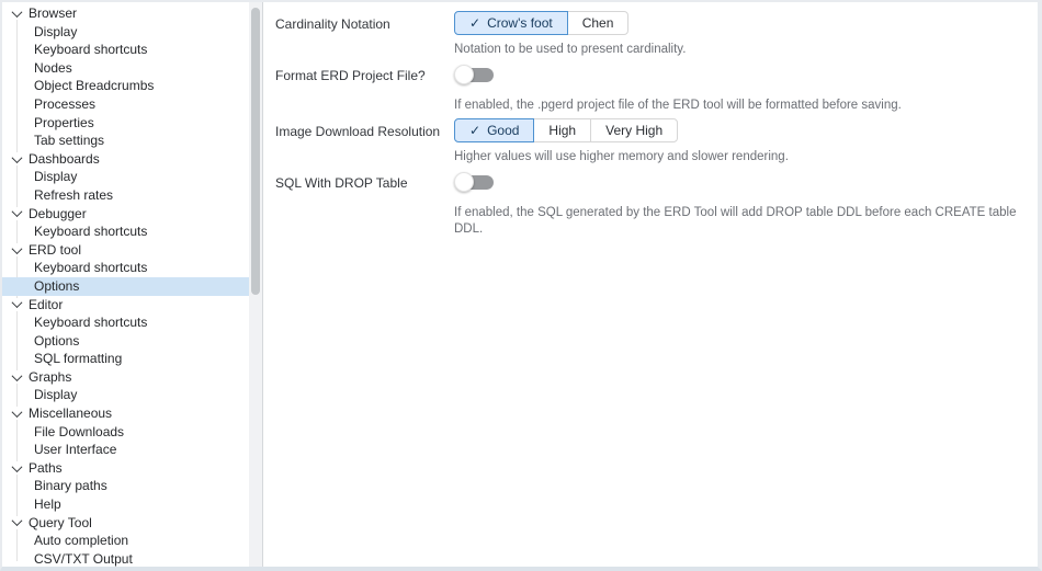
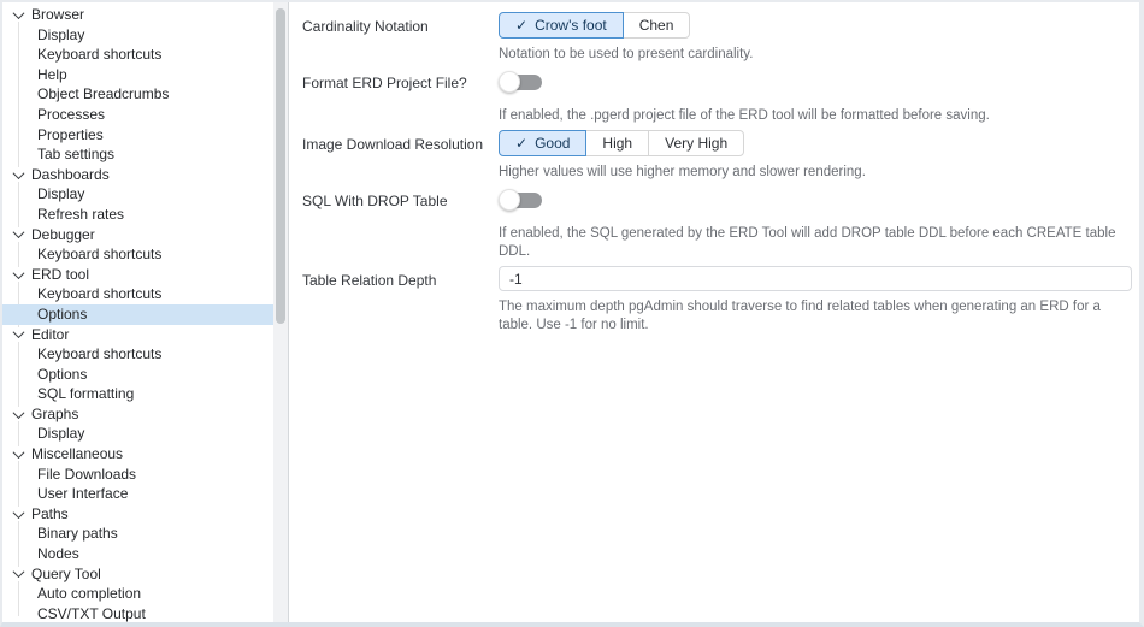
  Browser
  Display
  Keyboard shortcuts
- Nodes
+ Help
  Object Breadcrumbs
  Processes
  Properties
  Tab settings
  Dashboards
  Display
  Refresh rates
  Debugger
  Keyboard shortcuts
  ERD tool
  Keyboard shortcuts
  Options
  Editor
  Keyboard shortcuts
  Options
  SQL formatting
  Graphs
  Display
  Miscellaneous
  File Downloads
  User Interface
  Paths
  Binary paths
- Help
+ Nodes
  Query Tool
  Auto completion
  CSV/TXT Output
  Cardinality Notation
  ✓
  Crow's foot
  Chen
  Notation to be used to present cardinality.
  Format ERD Project File?
  If enabled, the .pgerd project file of the ERD tool will be formatted before saving.
  Image Download Resolution
  ✓
  Good
  High
  Very High
  Higher values will use higher memory and slower rendering.
  SQL With DROP Table
  If enabled, the SQL generated by the ERD Tool will add DROP table DDL before each CREATE table DDL.
+ Table Relation Depth
+ -1
+ The maximum depth pgAdmin should traverse to find related tables when generating an ERD for a table. Use -1 for no limit.
